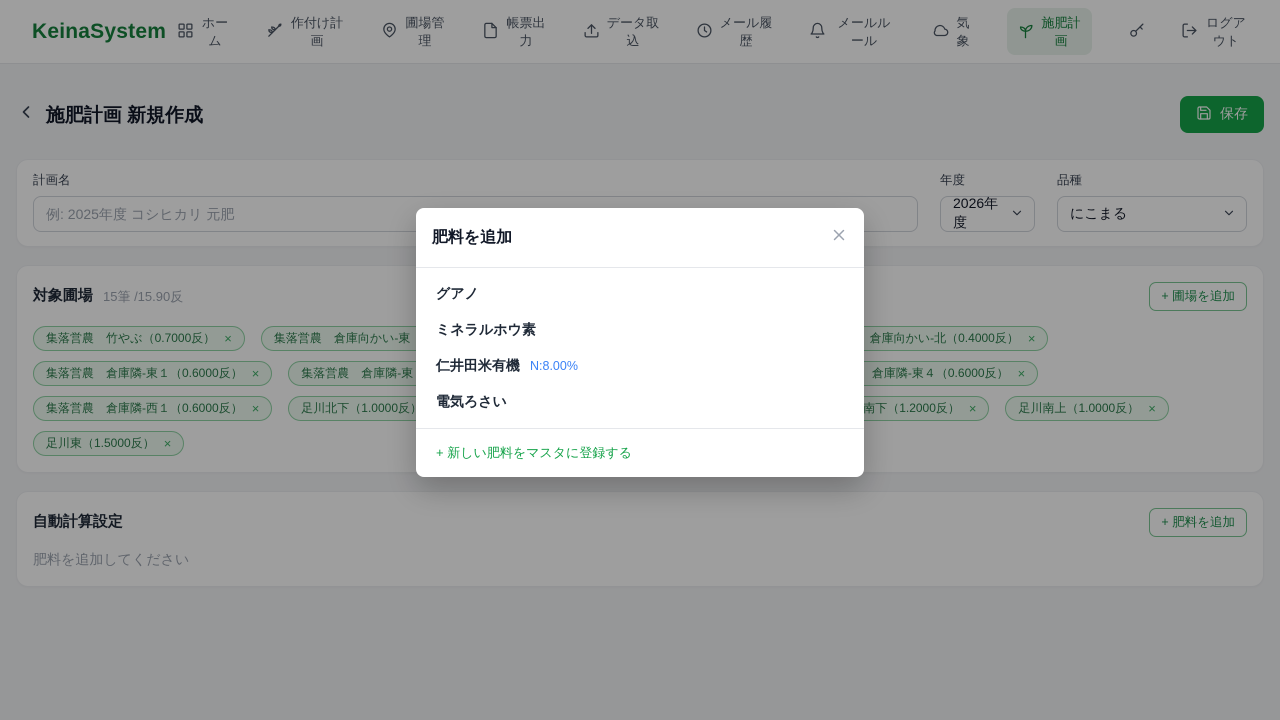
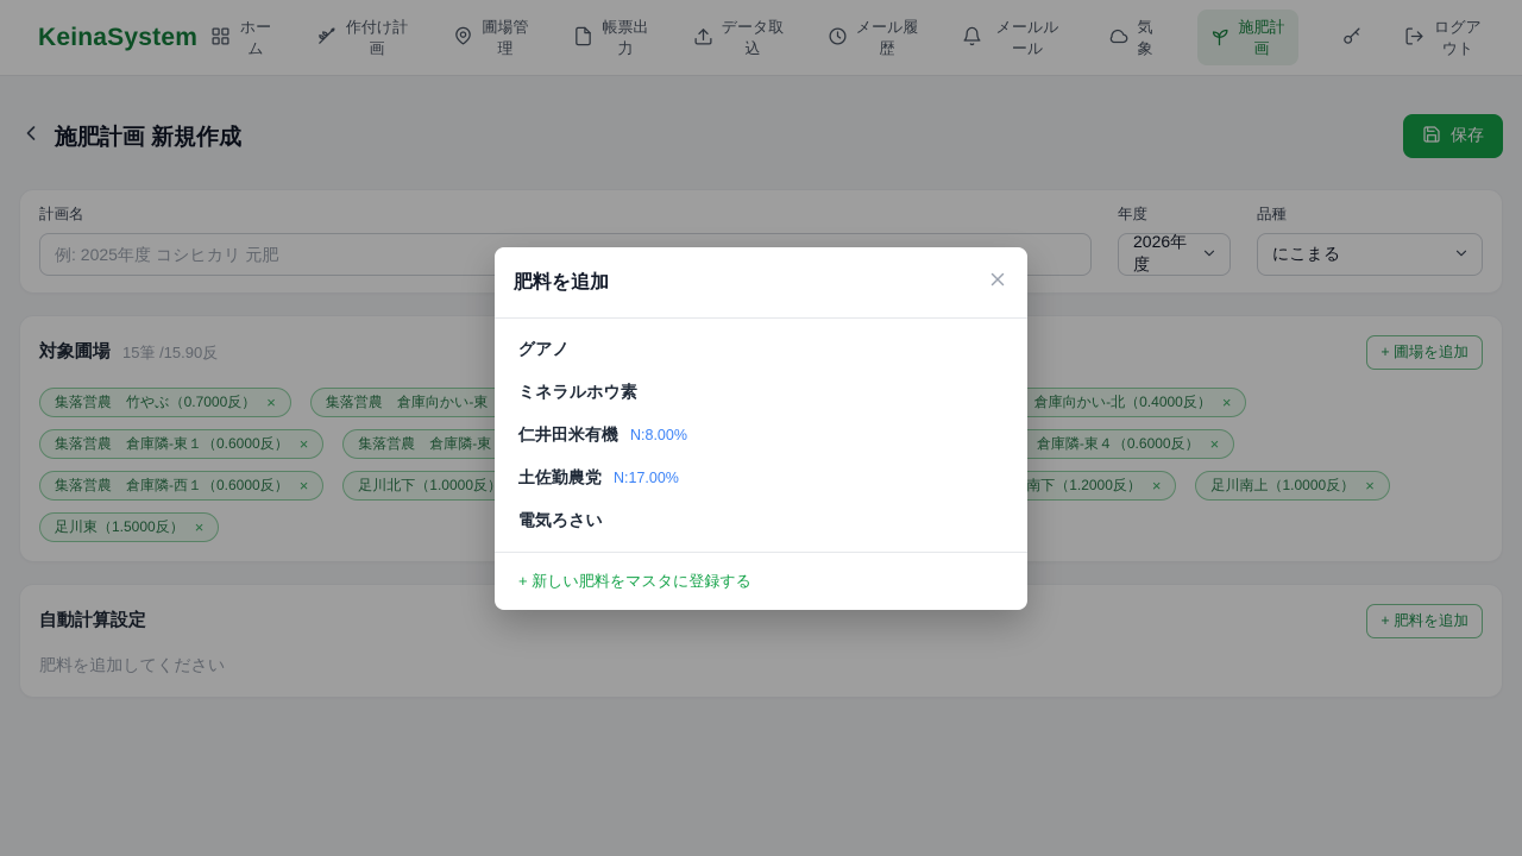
  KeinaSystem
  ホーム
  作付け計画
  圃場管理
  帳票出力
  データ取込
  メール履歴
  メールルール
  気象
  施肥計画
  ログアウト
  施肥計画 新規作成
  保存
  計画名
  例: 2025年度 コシヒカリ 元肥
  年度
  2026年度
  品種
  にこまる
  対象圃場
  15筆 /15.90反
  + 圃場を追加
  集落営農 竹やぶ（0.7000反）
  ×
  倉庫向かい-北（0.4000反）
  ×
  集落営農 倉庫隣-東１（0.6000反）
  ×
  倉庫隣-東４（0.6000反）
  ×
  集落営農 倉庫隣-西１（0.6000反）
  ×
  足川北下（1.0000反
  南下（1.2000反）
  ×
  足川南上（1.0000反）
  ×
  足川東（1.5000反）
  ×
  自動計算設定
  + 肥料を追加
  肥料を追加してください
  肥料を追加
  グアノ
  ミネラルホウ素
  仁井田米有機
  N:8.00%
+ 土佐勤農党
+ N:17.00%
  電気ろさい
  + 新しい肥料をマスタに登録する
